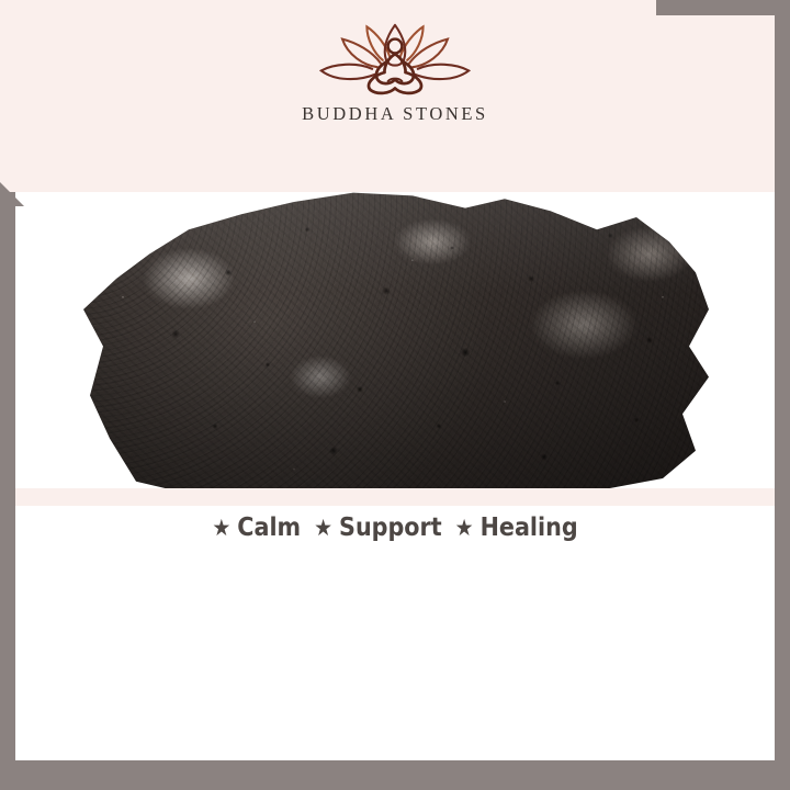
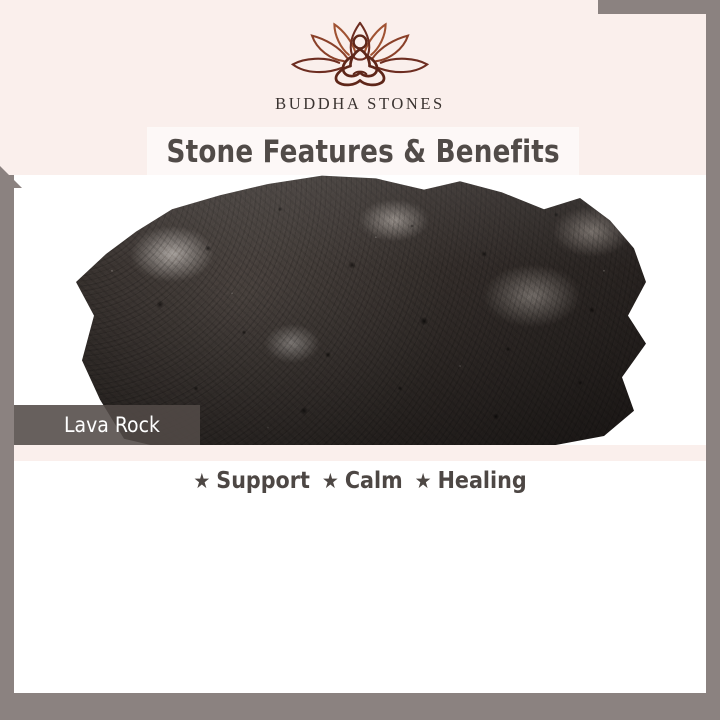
  BUDDHA STONES
+ Stone Features & Benefits
+ Lava Rock
  ★
- Calm
+ Support
  ★
- Support
+ Calm
  ★
  Healing
